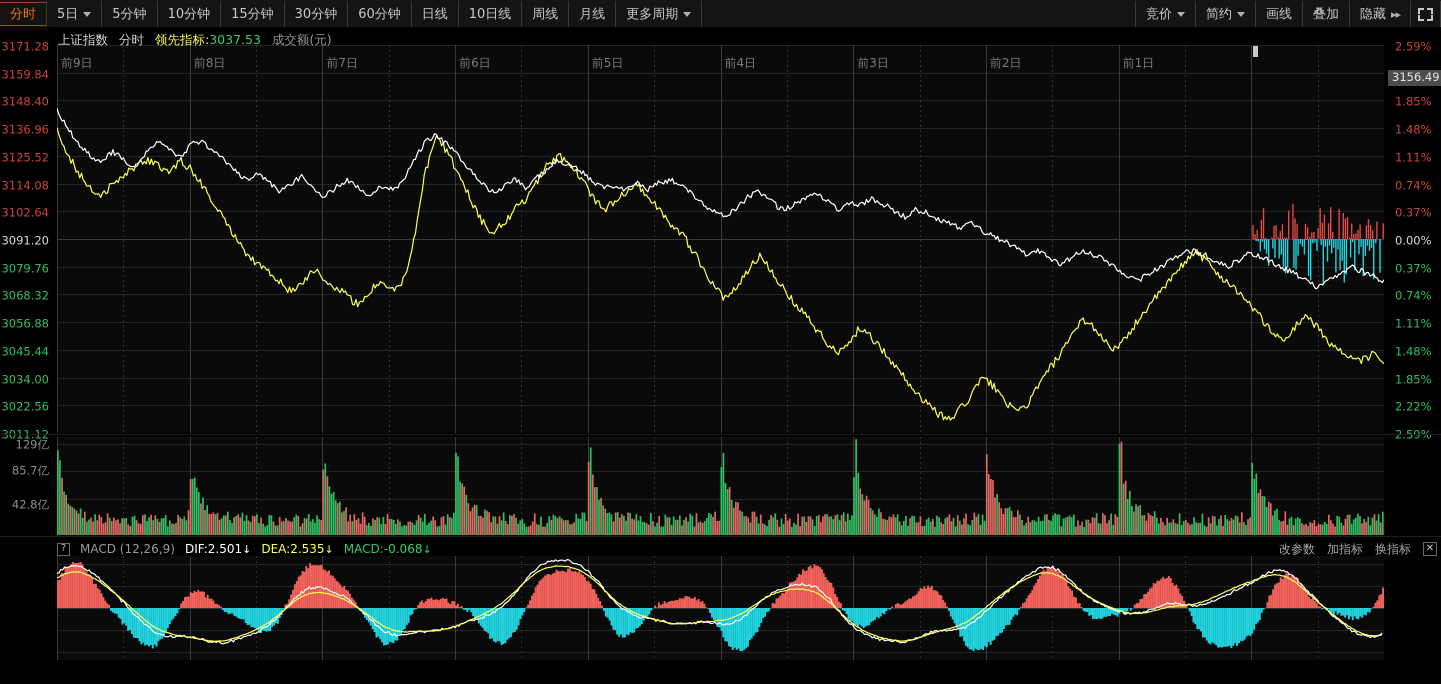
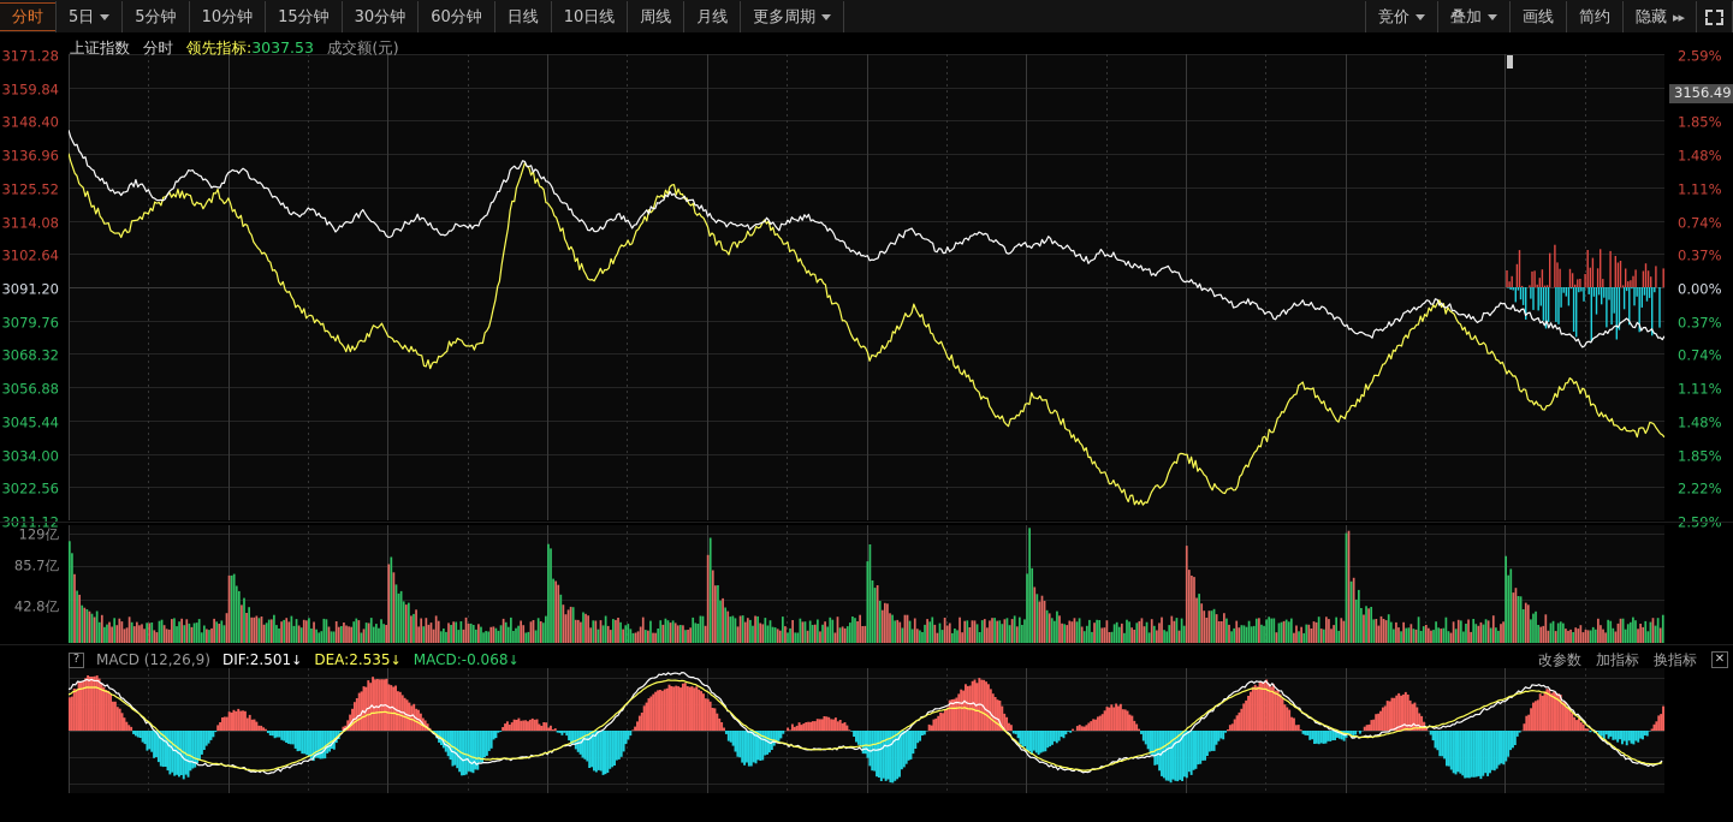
  分时
  5日
  5分钟
  10分钟
  15分钟
  30分钟
  60分钟
  日线
  10日线
  周线
  月线
  更多周期
  竞价
- 简约
+ 叠加
  画线
- 叠加
+ 简约
  隐藏
  ▸▸
  上证指数
  分时
  领先指标:3037.53
  成交额(元)
  3171.28
  3159.84
  3148.40
  3136.96
  3125.52
  3114.08
  3102.64
  3091.20
  3079.76
  3068.32
  3056.88
  3045.44
  3034.00
  3022.56
  2.59%
  1.85%
  1.48%
  1.11%
  0.74%
  0.37%
  0.00%
  0.37%
  0.74%
  1.11%
  1.48%
  1.85%
  2.22%
- 前9日
- 前8日
- 前7日
- 前6日
- 前5日
- 前4日
- 前3日
- 前2日
- 前1日
  3156.49
  129亿
  85.7亿
  42.8亿
  ?
  MACD (12,26,9)
  DIF:2.501↓
  DEA:2.535↓
  MACD:-0.068↓
  改参数
  加指标
  换指标
  ✕
